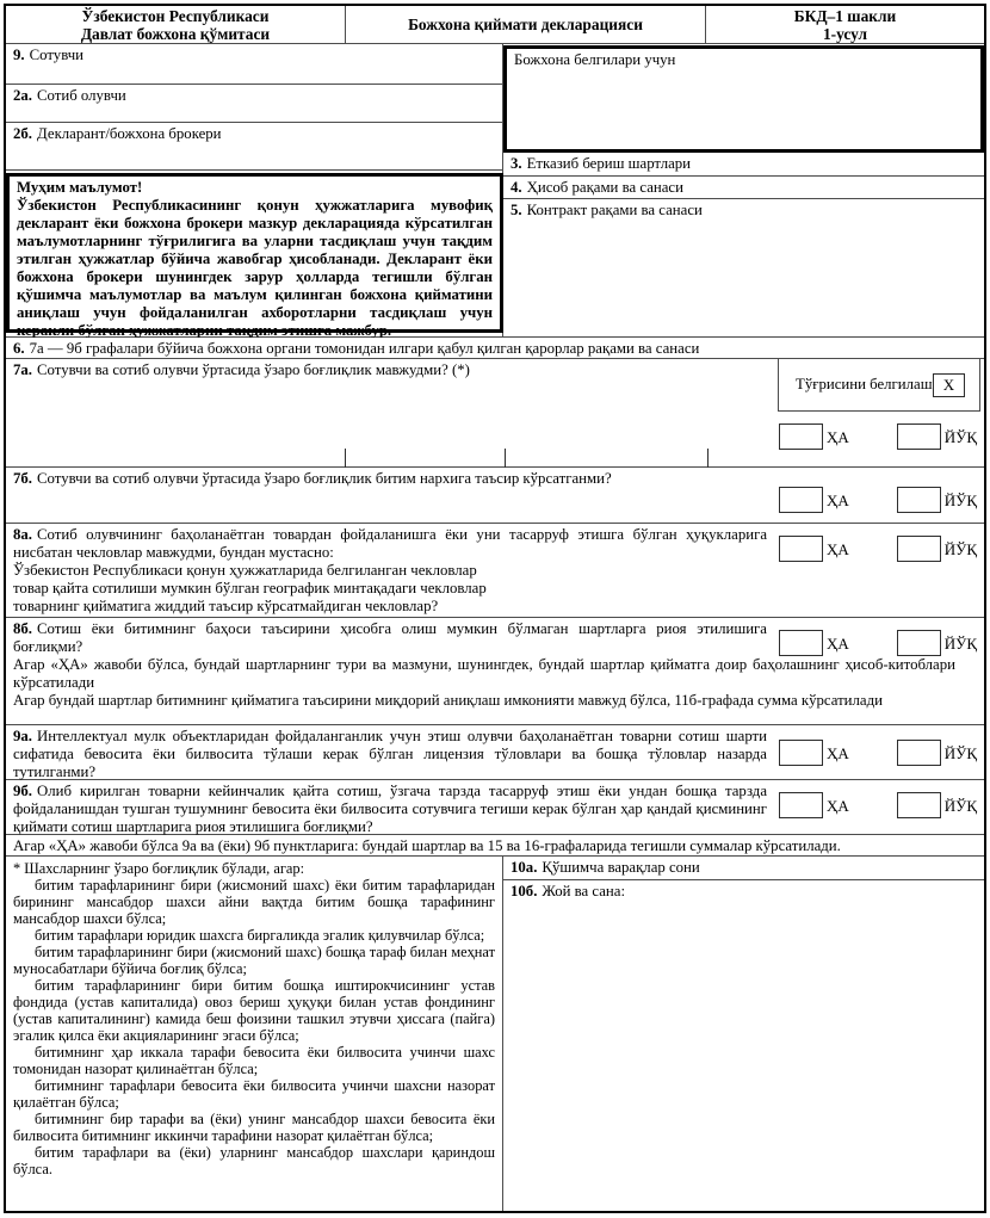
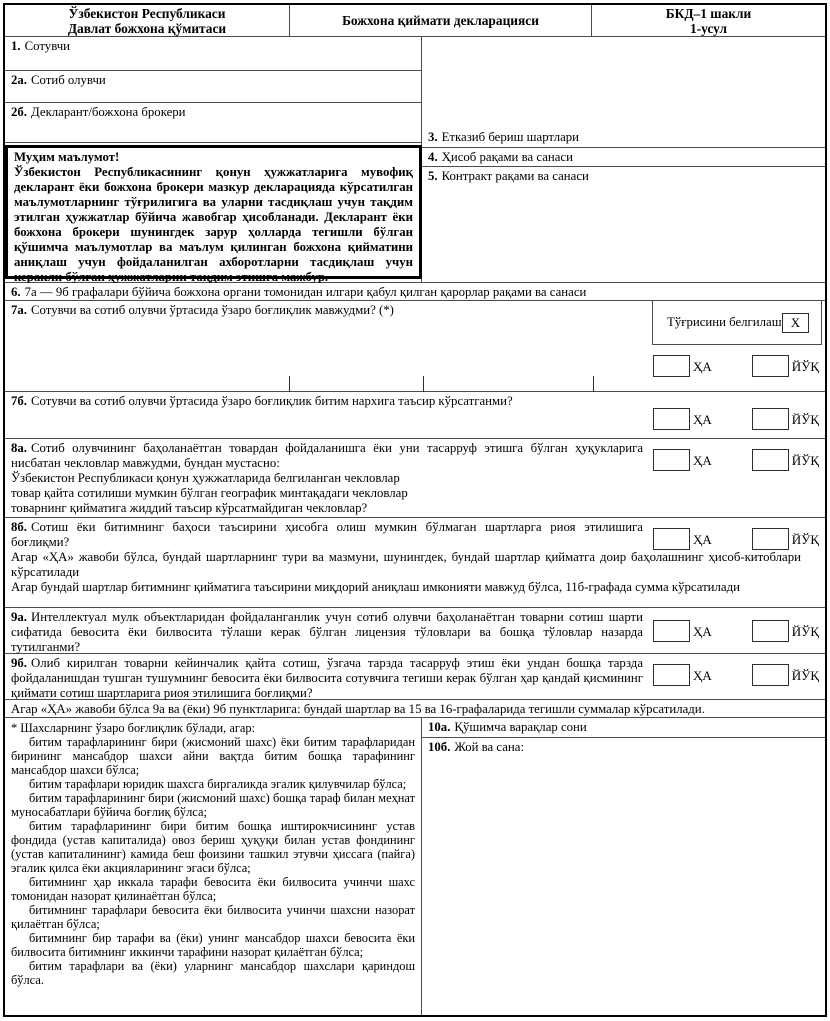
  Ўзбекистон Республикаси
  Давлат божхона қўмитаси
  Божхона қиймати декларацияси
  БКД–1 шакли
  1-усул
- 9. Сотувчи
+ 1. Сотувчи
  2а. Сотиб олувчи
  2б. Декларант/божхона брокери
  Муҳим маълумот!
  Ўзбекистон Республикасининг қонун ҳужжатларига мувофиқ декларант ёки божхона брокери мазкур декларацияда кўрсатилган маълумотларнинг тўғрилигига ва уларни тасдиқлаш учун тақдим этилган ҳужжатлар бўйича жавобгар ҳисобланади. Декларант ёки божхона брокери шунингдек зарур ҳолларда тегишли бўлган қўшимча маълумотлар ва маълум қилинган божхона қийматини аниқлаш учун фойдаланилган ахборотларни тасдиқлаш учун керакли бўлган ҳужжатларни тақдим этишга мажбур.
- Божхона белгилари учун
  3. Етказиб бериш шартлари
  4. Ҳисоб рақами ва санаси
  5. Контракт рақами ва санаси
  6. 7а — 9б графалари бўйича божхона органи томонидан илгари қабул қилган қарорлар рақами ва санаси
  7а. Сотувчи ва сотиб олувчи ўртасида ўзаро боғлиқлик мавжудми? (*)
  Тўғрисини белгилаш
  X
  ҲА
  ЙЎҚ
  7б. Сотувчи ва сотиб олувчи ўртасида ўзаро боғлиқлик битим нархига таъсир кўрсатганми?
  ҲА
  ЙЎҚ
  8а. Сотиб олувчининг баҳоланаётган товардан фойдаланишга ёки уни тасарруф этишга бўлган ҳуқукларига нисбатан чекловлар мавжудми, бундан мустасно:
  Ўзбекистон Республикаси қонун ҳужжатларида белгиланган чекловлар
  товар қайта сотилиши мумкин бўлган географик минтақадаги чекловлар
  товарнинг қийматига жиддий таъсир кўрсатмайдиган чекловлар?
  ҲА
  ЙЎҚ
  8б. Сотиш ёки битимнинг баҳоси таъсирини ҳисобга олиш мумкин бўлмаган шартларга риоя этилишига боғлиқми?
  Агар «ҲА» жавоби бўлса, бундай шартларнинг тури ва мазмуни, шунингдек, бундай шартлар қийматга доир баҳолашнинг ҳисоб-китоблари кўрсатилади
  Агар бундай шартлар битимнинг қийматига таъсирини миқдорий аниқлаш имконияти мавжуд бўлса, 11б-графада сумма кўрсатилади
  ҲА
  ЙЎҚ
- 9а. Интеллектуал мулк объектларидан фойдаланганлик учун этиш олувчи баҳоланаётган товарни сотиш шарти сифатида бевосита ёки билвосита тўлаши керак бўлган лицензия тўловлари ва бошқа тўловлар назарда тутилганми?
+ 9а. Интеллектуал мулк объектларидан фойдаланганлик учун сотиб олувчи баҳоланаётган товарни сотиш шарти сифатида бевосита ёки билвосита тўлаши керак бўлган лицензия тўловлари ва бошқа тўловлар назарда тутилганми?
  ҲА
  ЙЎҚ
  9б. Олиб кирилган товарни кейинчалик қайта сотиш, ўзгача тарзда тасарруф этиш ёки ундан бошқа тарзда фойдаланишдан тушган тушумнинг бевосита ёки билвосита сотувчига тегиши керак бўлган ҳар қандай қисмининг қиймати сотиш шартларига риоя этилишига боғлиқми?
  ҲА
  ЙЎҚ
  Агар «ҲА» жавоби бўлса 9а ва (ёки) 9б пунктларига: бундай шартлар ва 15 ва 16-графаларида тегишли суммалар кўрсатилади.
  * Шахсларнинг ўзаро боғлиқлик бўлади, агар:
  битим тарафларининг бири (жисмоний шахс) ёки битим тарафларидан бирининг мансабдор шахси айни вақтда битим бошқа тарафининг мансабдор шахси бўлса;
  битим тарафлари юридик шахсга биргаликда эгалик қилувчилар бўлса;
  битим тарафларининг бири (жисмоний шахс) бошқа тараф билан меҳнат муносабатлари бўйича боғлиқ бўлса;
  битим тарафларининг бири битим бошқа иштирокчисининг устав фондида (устав капиталида) овоз бериш ҳуқуқи билан устав фондининг (устав капиталининг) камида беш фоизини ташкил этувчи ҳиссага (пайга) эгалик қилса ёки акцияларининг эгаси бўлса;
  битимнинг ҳар иккала тарафи бевосита ёки билвосита учинчи шахс томонидан назорат қилинаётган бўлса;
  битимнинг тарафлари бевосита ёки билвосита учинчи шахсни назорат қилаётган бўлса;
  битимнинг бир тарафи ва (ёки) унинг мансабдор шахси бевосита ёки билвосита битимнинг иккинчи тарафини назорат қилаётган бўлса;
  битим тарафлари ва (ёки) уларнинг мансабдор шахслари қариндош бўлса.
  10а. Қўшимча варақлар сони
  10б. Жой ва сана:
